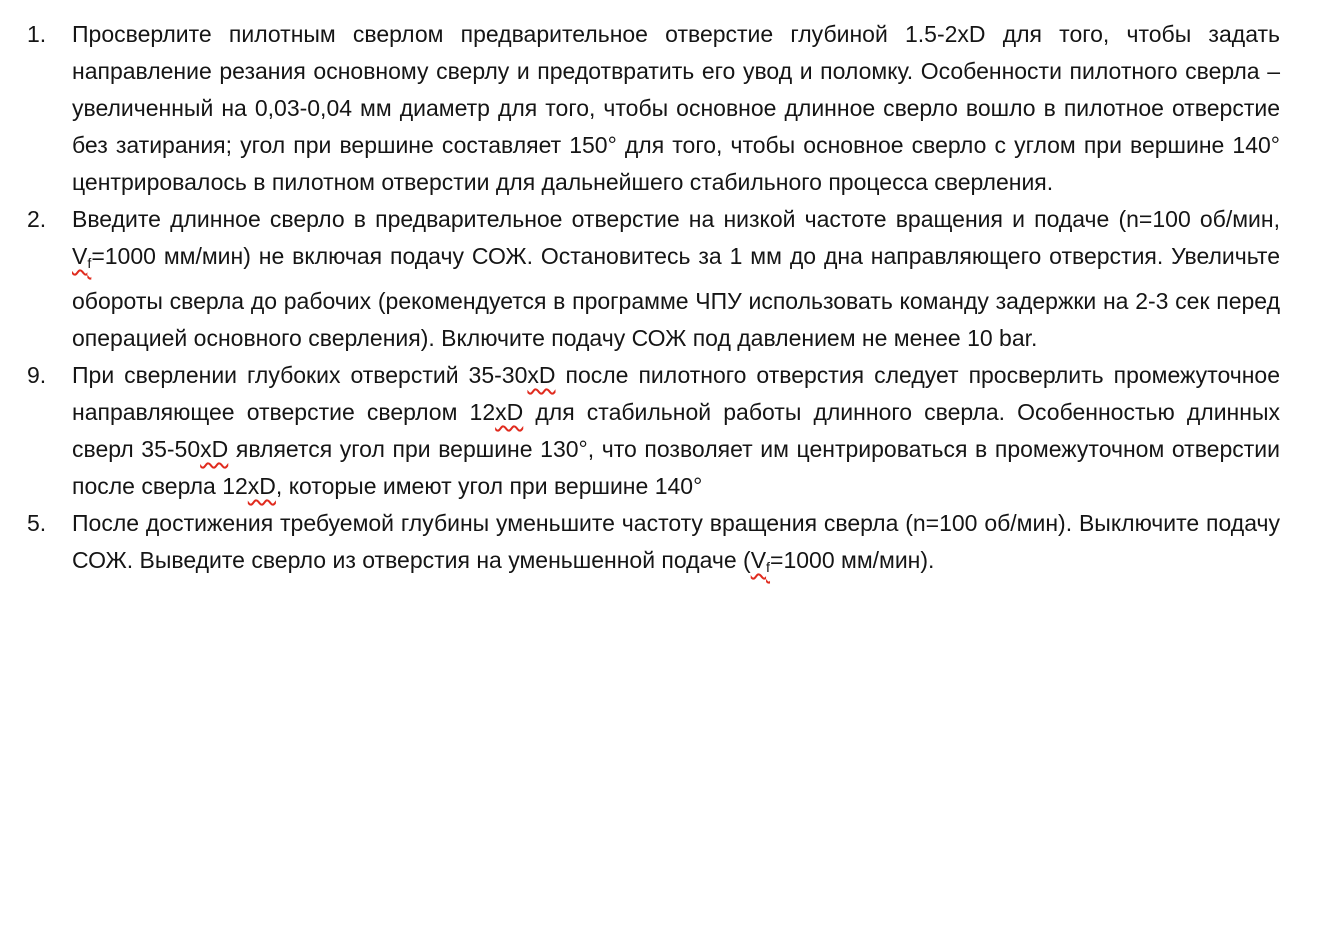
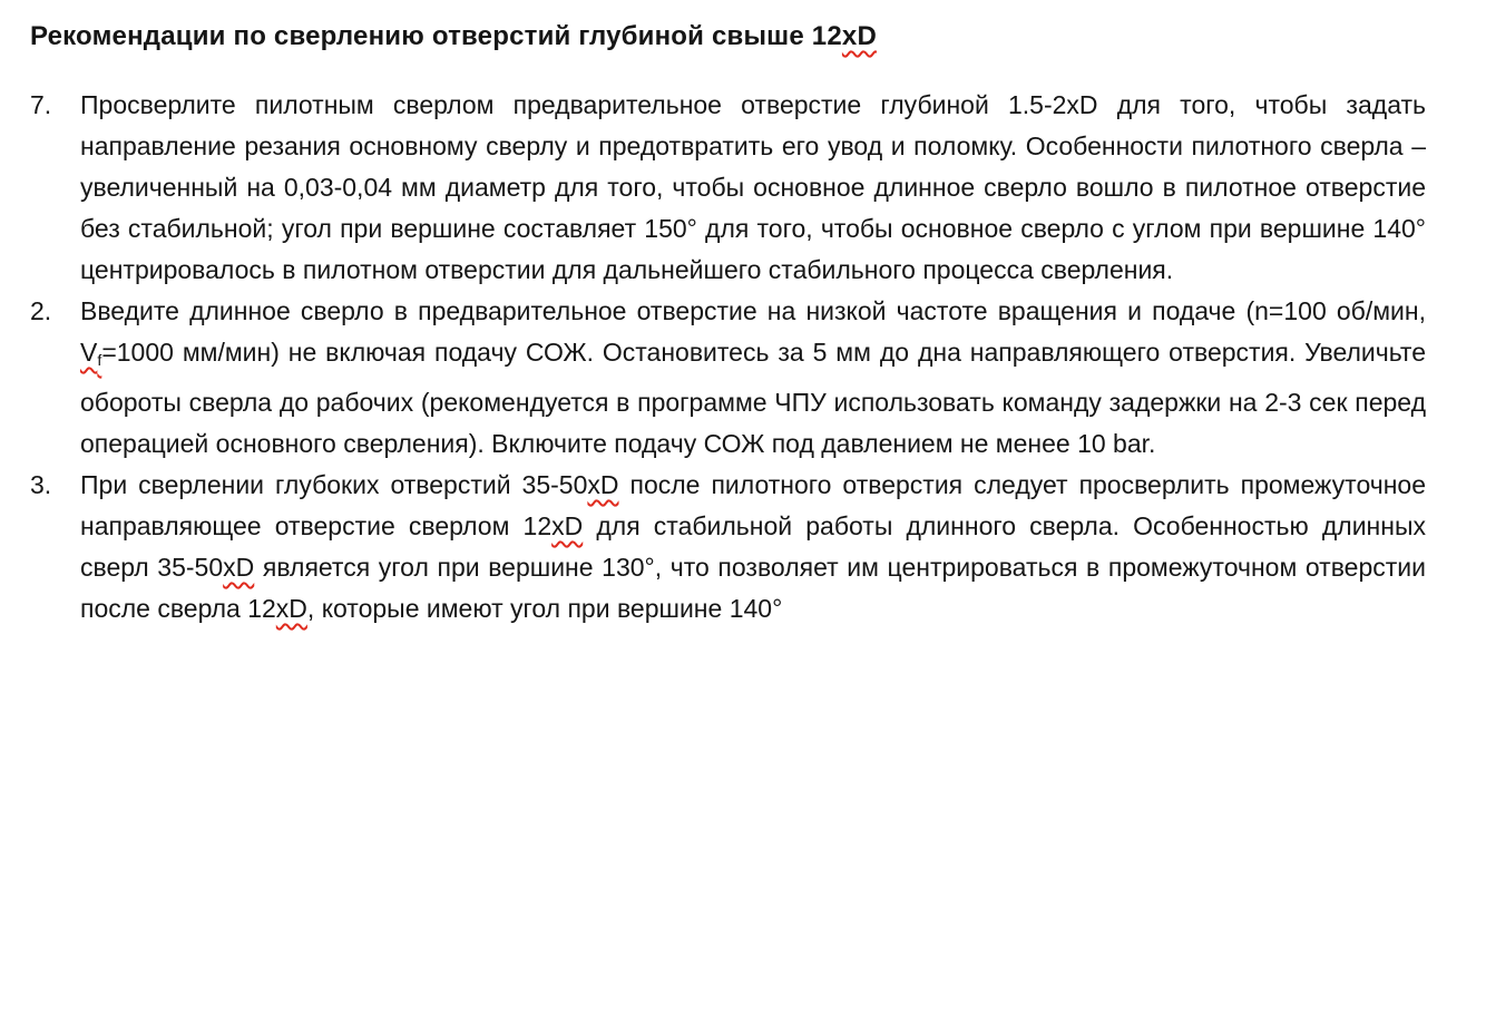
+ Рекомендации по сверлению отверстий глубиной свыше 12xD
- 1.
+ 7.
- Просверлите пилотным сверлом предварительное отверстие глубиной 1.5-2xD для того, чтобы задать направление резания основному сверлу и предотвратить его увод и поломку. Особенности пилотного сверла – увеличенный на 0,03-0,04 мм диаметр для того, чтобы основное длинное сверло вошло в пилотное отверстие без затирания; угол при вершине составляет 150° для того, чтобы основное сверло с углом при вершине 140° центрировалось в пилотном отверстии для дальнейшего стабильного процесса сверления.
+ Просверлите пилотным сверлом предварительное отверстие глубиной 1.5-2xD для того, чтобы задать направление резания основному сверлу и предотвратить его увод и поломку. Особенности пилотного сверла – увеличенный на 0,03-0,04 мм диаметр для того, чтобы основное длинное сверло вошло в пилотное отверстие без стабильной; угол при вершине составляет 150° для того, чтобы основное сверло с углом при вершине 140° центрировалось в пилотном отверстии для дальнейшего стабильного процесса сверления.
  2.
- Введите длинное сверло в предварительное отверстие на низкой частоте вращения и подаче (n=100 об/мин, Vf=1000 мм/мин) не включая подачу СОЖ. Остановитесь за 1 мм до дна направляющего отверстия. Увеличьте обороты сверла до рабочих (рекомендуется в программе ЧПУ использовать команду задержки на 2-3 сек перед операцией основного сверления). Включите подачу СОЖ под давлением не менее 10 bar.
+ Введите длинное сверло в предварительное отверстие на низкой частоте вращения и подаче (n=100 об/мин, Vf=1000 мм/мин) не включая подачу СОЖ. Остановитесь за 5 мм до дна направляющего отверстия. Увеличьте обороты сверла до рабочих (рекомендуется в программе ЧПУ использовать команду задержки на 2-3 сек перед операцией основного сверления). Включите подачу СОЖ под давлением не менее 10 bar.
- 9.
+ 3.
- При сверлении глубоких отверстий 35-30xD после пилотного отверстия следует просверлить промежуточное направляющее отверстие сверлом 12xD для стабильной работы длинного сверла. Особенностью длинных сверл 35-50xD является угол при вершине 130°, что позволяет им центрироваться в промежуточном отверстии после сверла 12xD, которые имеют угол при вершине 140°
+ При сверлении глубоких отверстий 35-50xD после пилотного отверстия следует просверлить промежуточное направляющее отверстие сверлом 12xD для стабильной работы длинного сверла. Особенностью длинных сверл 35-50xD является угол при вершине 130°, что позволяет им центрироваться в промежуточном отверстии после сверла 12xD, которые имеют угол при вершине 140°
- 5.
- После достижения требуемой глубины уменьшите частоту вращения сверла (n=100 об/мин). Выключите подачу СОЖ. Выведите сверло из отверстия на уменьшенной подаче (Vf=1000 мм/мин).
